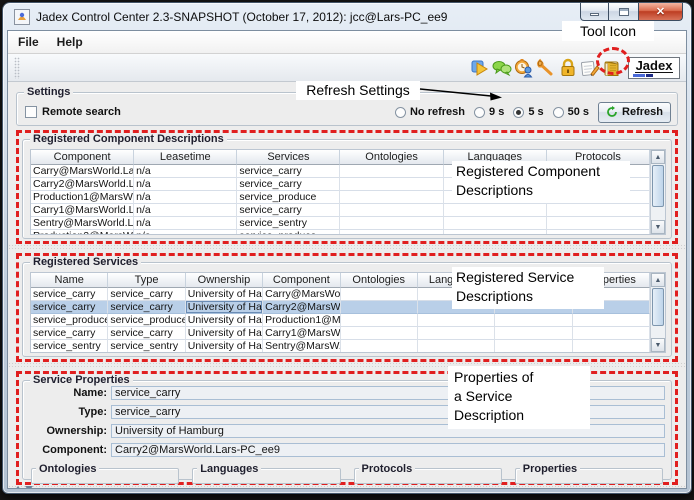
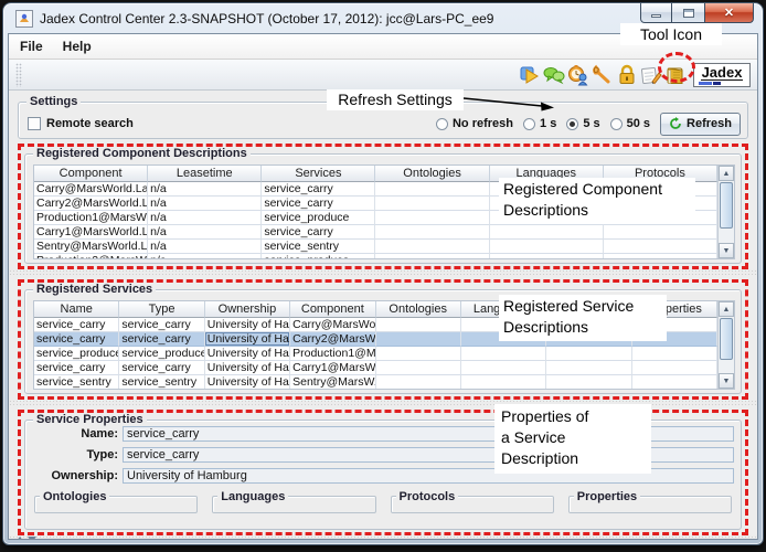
  Jadex Control Center 2.3-SNAPSHOT (October 17, 2012): jcc@Lars-PC_ee9
  ✕
  File
  Help
  Jadex
  Settings
  Remote search
  No refresh
- 9 s
+ 1 s
  5 s
  50 s
  Refresh
  Registered Component Descriptions
  Component
  Leasetime
  Services
  Ontologies
  Languages
  Protocols
  Carry@MarsWorld.La
  n/a
  service_carry
  Carry2@MarsWorld.L
  n/a
  service_carry
  Production1@MarsW
  n/a
  service_produce
  Carry1@MarsWorld.L
  n/a
  service_carry
  Sentry@MarsWorld.L
  n/a
  service_sentry
  Registered Services
  Name
  Type
  Ownership
  Component
  Ontologies
  perties
  service_carry
  service_carry
  University of Ha
  Carry@MarsWo
  service_carry
  service_carry
  University of Ha
  Carry2@MarsW
  service_produce
  service_produce
  University of Ha
  Production1@M
  service_carry
  service_carry
  University of Ha
  Carry1@MarsW
  service_sentry
  service_sentry
  University of Ha
  Sentry@MarsW.
  Service Properties
  Name:
  service_carry
  Type:
  service_carry
  Ownership:
  University of Hamburg
- Component:
- Carry2@MarsWorld.Lars-PC_ee9
  Ontologies
  Languages
  Protocols
  Properties
  Tool Icon
  Refresh Settings
  Registered Component Descriptions
  Registered Service Descriptions
  Properties of a Service Description
